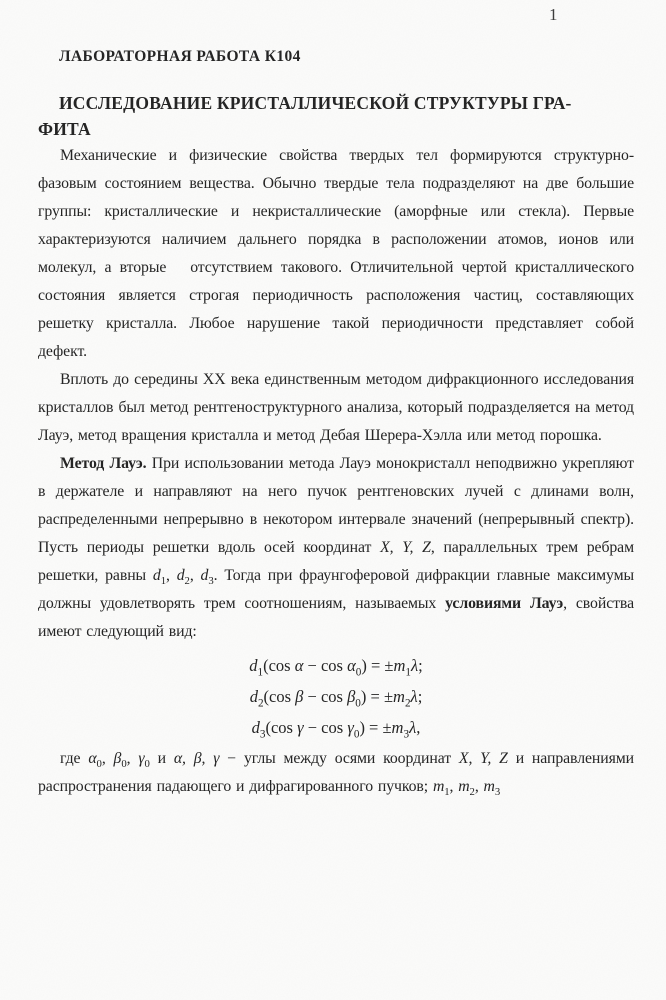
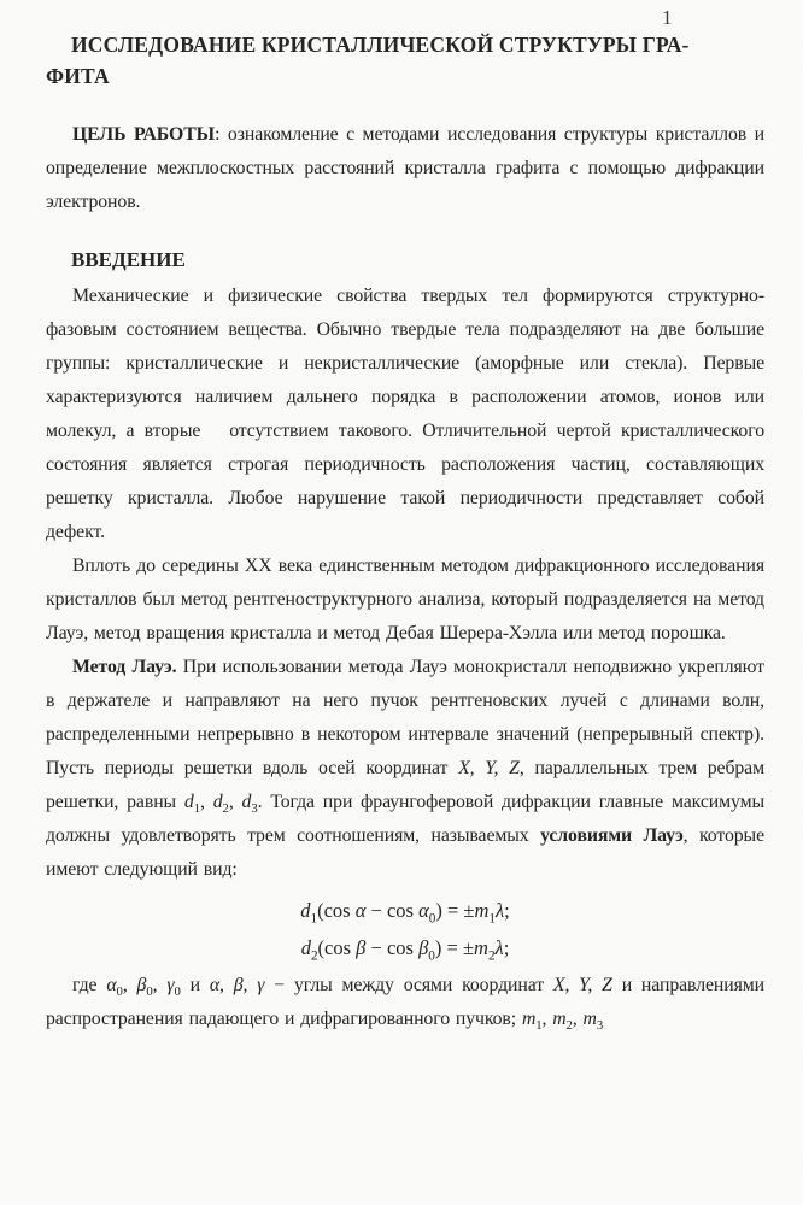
  1
- ЛАБОРАТОРНАЯ РАБОТА К104
  ИССЛЕДОВАНИЕ КРИСТАЛЛИЧЕСКОЙ СТРУКТУРЫ ГРА-
  ФИТА
+ ЦЕЛЬ РАБОТЫ: ознакомление с методами исследования структуры кристаллов и определение межплоскостных расстояний кристалла графита с помощью дифракции электронов.
+ ВВЕДЕНИЕ
  Механические и физические свойства твердых тел формируются структурно-фазовым состоянием вещества. Обычно твердые тела подразделяют на две большие группы: кристаллические и некристаллические (аморфные или стекла). Первые характеризуются наличием дальнего порядка в расположении атомов, ионов или молекул, а вторые отсутствием такового. Отличительной чертой кристаллического состояния является строгая периодичность расположения частиц, составляющих решетку кристалла. Любое нарушение такой периодичности представляет собой дефект.
  Вплоть до середины XX века единственным методом дифракционного исследования кристаллов был метод рентгеноструктурного анализа, который подразделяется на метод Лауэ, метод вращения кристалла и метод Дебая Шерера-Хэлла или метод порошка.
- Метод Лауэ. При использовании метода Лауэ монокристалл неподвижно укрепляют в держателе и направляют на него пучок рентгеновских лучей с длинами волн, распределенными непрерывно в некотором интервале значений (непрерывный спектр). Пусть периоды решетки вдоль осей координат X, Y, Z, параллельных трем ребрам решетки, равны d1, d2, d3. Тогда при фраунгоферовой дифракции главные максимумы должны удовлетворять трем соотношениям, называемых условиями Лауэ, свойства имеют следующий вид:
+ Метод Лауэ. При использовании метода Лауэ монокристалл неподвижно укрепляют в держателе и направляют на него пучок рентгеновских лучей с длинами волн, распределенными непрерывно в некотором интервале значений (непрерывный спектр). Пусть периоды решетки вдоль осей координат X, Y, Z, параллельных трем ребрам решетки, равны d1, d2, d3. Тогда при фраунгоферовой дифракции главные максимумы должны удовлетворять трем соотношениям, называемых условиями Лауэ, которые имеют следующий вид:
  d1(cos α − cos α0) = ±m1λ;
  d2(cos β − cos β0) = ±m2λ;
- d3(cos γ − cos γ0) = ±m3λ,
  где α0, β0, γ0 и α, β, γ − углы между осями координат X, Y, Z и направлениями распространения падающего и дифрагированного пучков; m1, m2, m3
